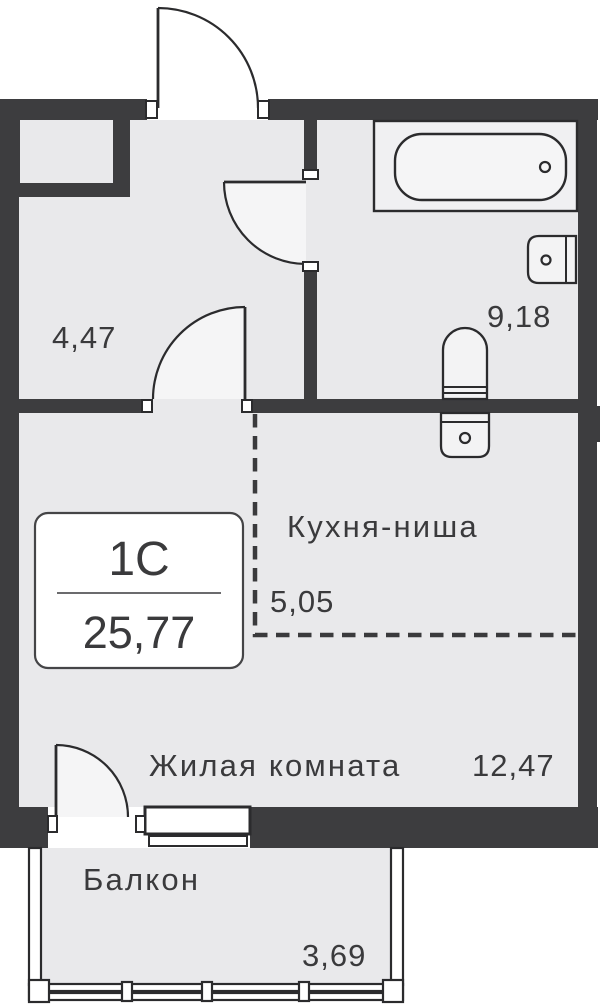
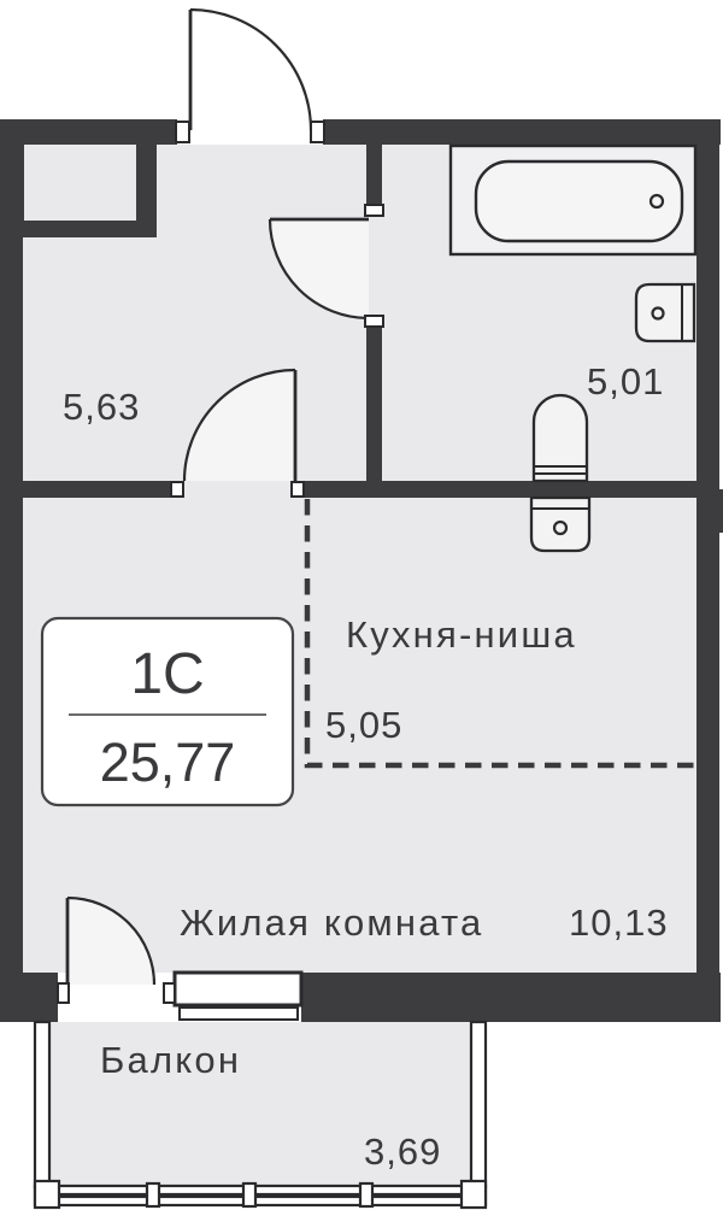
  1С
  25,77
- 4,47
+ 5,63
- 9,18
+ 5,01
  Кухня-ниша
  5,05
  Жилая комната
- 12,47
+ 10,13
  Балкон
  3,69
